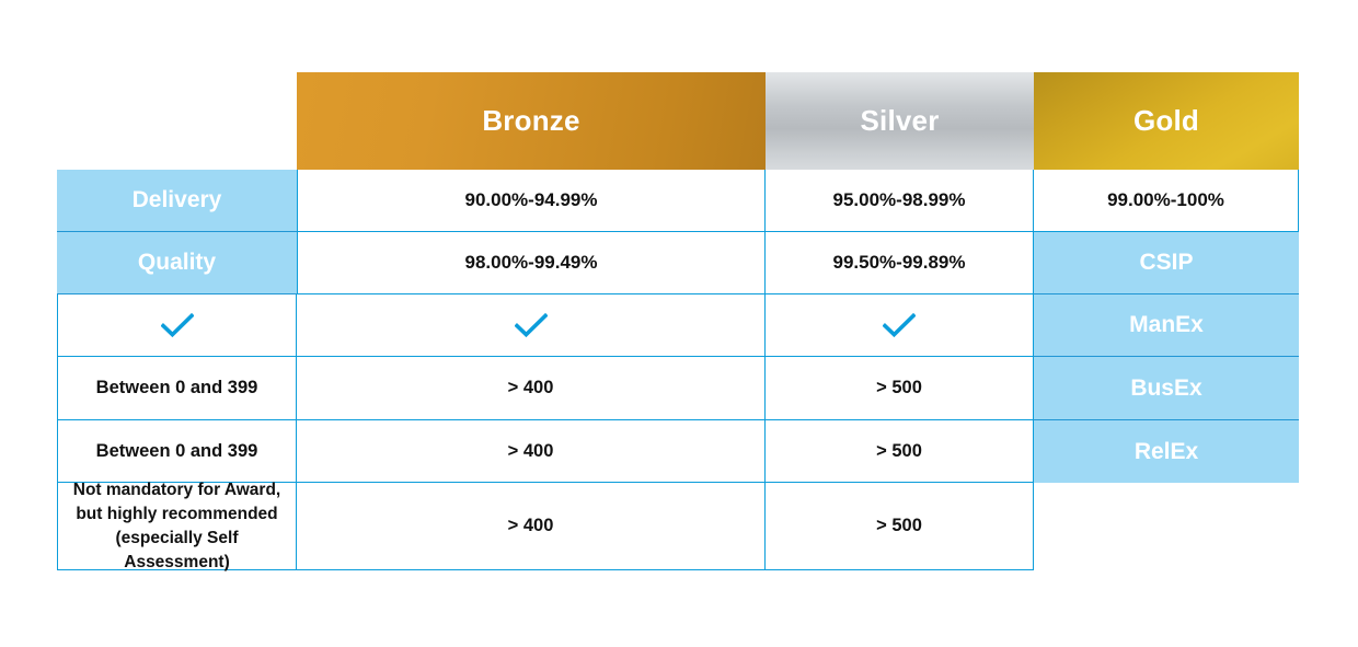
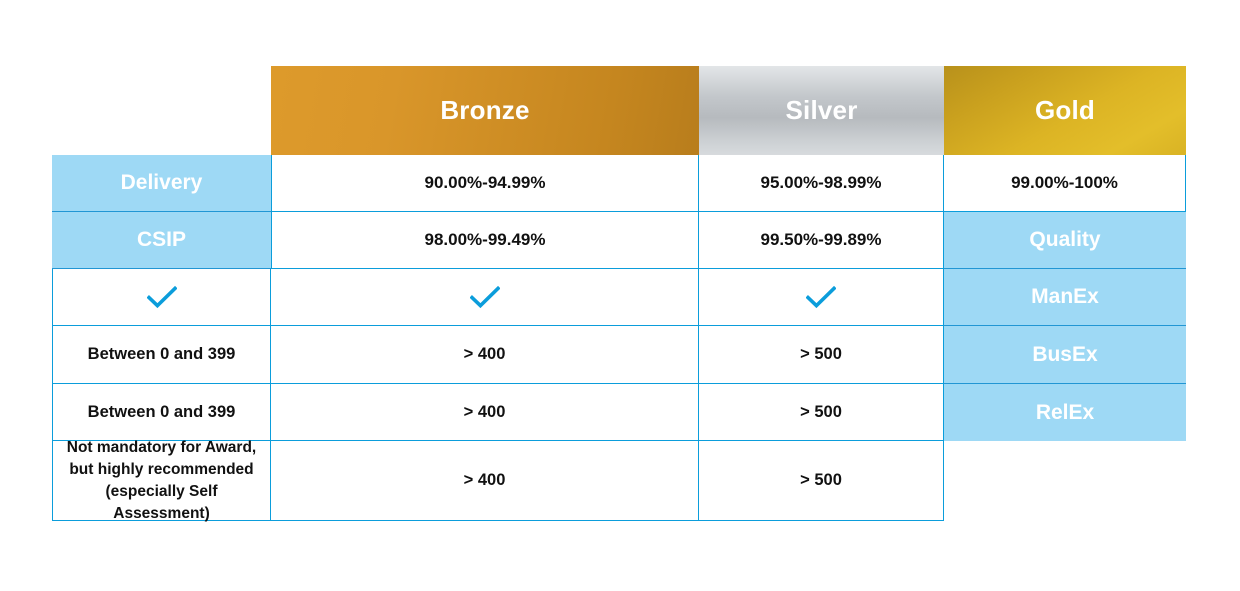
  Bronze
  Silver
  Gold
  Delivery
  90.00%-94.99%
  95.00%-98.99%
  99.00%-100%
- Quality
+ CSIP
  98.00%-99.49%
  99.50%-99.89%
- CSIP
+ Quality
  ManEx
  Between 0 and 399
  > 400
  > 500
  BusEx
  Between 0 and 399
  > 400
  > 500
  RelEx
  Not mandatory for Award, but highly recommended (especially Self Assessment)
  > 400
  > 500
